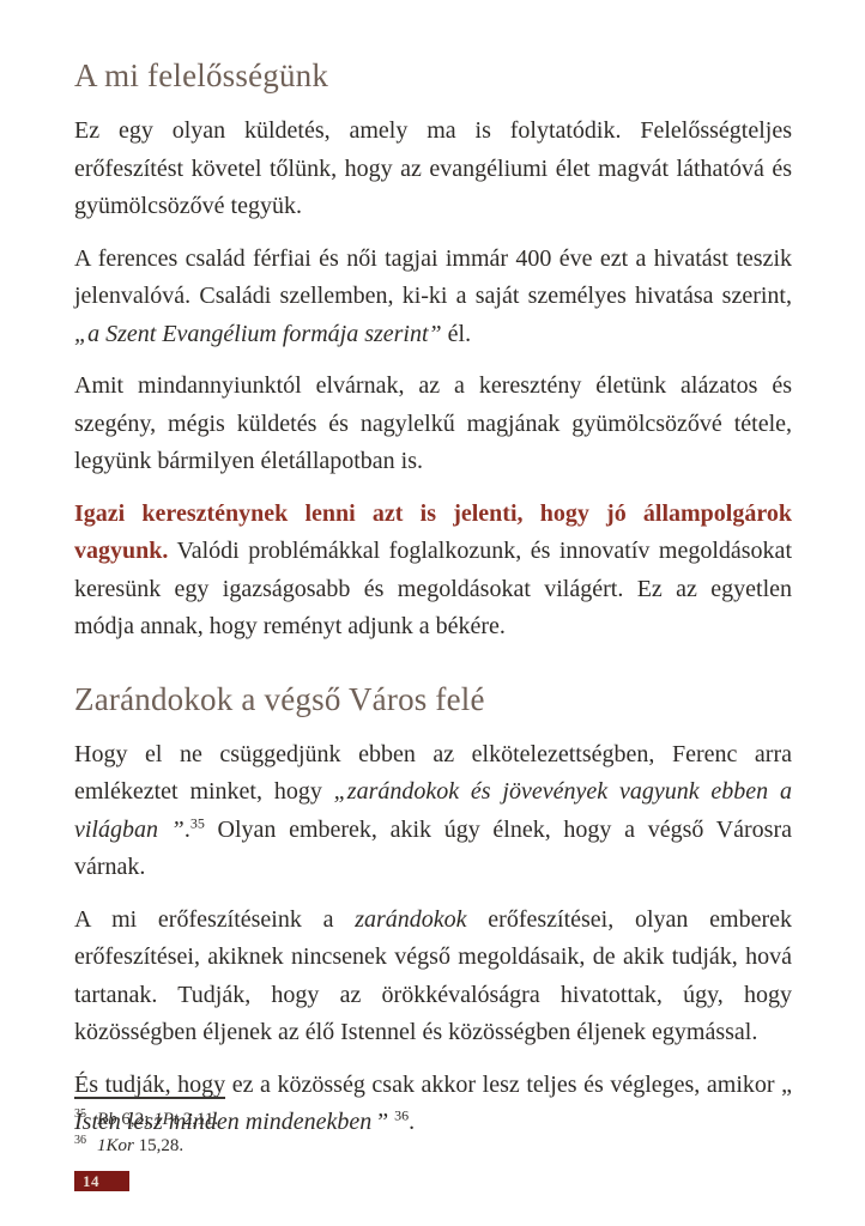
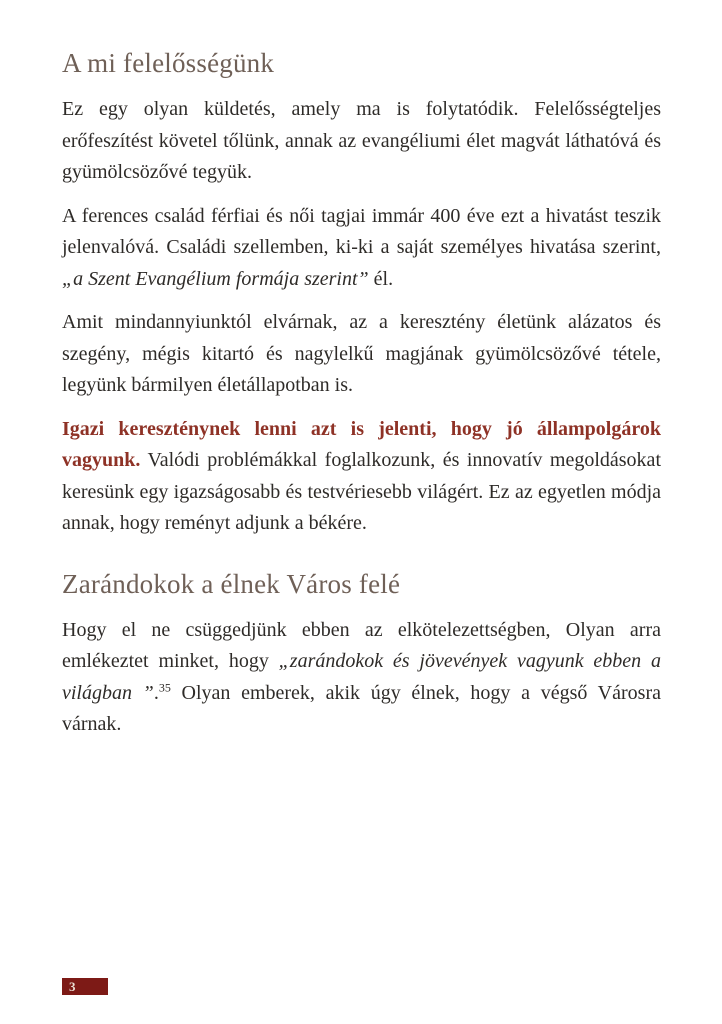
  A mi felelősségünk
- Ez egy olyan küldetés, amely ma is folytatódik. Felelősségteljes erőfeszítést követel tőlünk, hogy az evangéliumi élet magvát láthatóvá és gyümölcsözővé tegyük.
+ Ez egy olyan küldetés, amely ma is folytatódik. Felelősségteljes erőfeszítést követel tőlünk, annak az evangéliumi élet magvát láthatóvá és gyümölcsözővé tegyük.
  A ferences család férfiai és női tagjai immár 400 éve ezt a hivatást teszik jelenvalóvá. Családi szellemben, ki-ki a saját személyes hivatása szerint, „a Szent Evangélium formája szerint” él.
- Amit mindannyiunktól elvárnak, az a keresztény életünk alázatos és szegény, mégis küldetés és nagylelkű magjának gyümölcsözővé tétele, legyünk bármilyen életállapotban is.
+ Amit mindannyiunktól elvárnak, az a keresztény életünk alázatos és szegény, mégis kitartó és nagylelkű magjának gyümölcsözővé tétele, legyünk bármilyen életállapotban is.
- Igazi kereszténynek lenni azt is jelenti, hogy jó állampolgárok vagyunk. Valódi problémákkal foglalkozunk, és innovatív megoldásokat keresünk egy igazságosabb és megoldásokat világért. Ez az egyetlen módja annak, hogy reményt adjunk a békére.
+ Igazi kereszténynek lenni azt is jelenti, hogy jó állampolgárok vagyunk. Valódi problémákkal foglalkozunk, és innovatív megoldásokat keresünk egy igazságosabb és testvériesebb világért. Ez az egyetlen módja annak, hogy reményt adjunk a békére.
- Zarándokok a végső Város felé
+ Zarándokok a élnek Város felé
- Hogy el ne csüggedjünk ebben az elkötelezettségben, Ferenc arra emlékeztet minket, hogy „zarándokok és jövevények vagyunk ebben a világban ”.35 Olyan emberek, akik úgy élnek, hogy a végső Városra várnak.
+ Hogy el ne csüggedjünk ebben az elkötelezettségben, Olyan arra emlékeztet minket, hogy „zarándokok és jövevények vagyunk ebben a világban ”.35 Olyan emberek, akik úgy élnek, hogy a végső Városra várnak.
- A mi erőfeszítéseink a zarándokok erőfeszítései, olyan emberek erőfeszítései, akiknek nincsenek végső megoldásaik, de akik tudják, hová tartanak. Tudják, hogy az örökkévalóságra hivatottak, úgy, hogy közösségben éljenek az élő Istennel és közösségben éljenek egymással.
- És tudják, hogy ez a közösség csak akkor lesz teljes és végleges, amikor „ Isten lesz minden mindenekben ” 36.
- 35 Rb 6,2; 1Pt 2,11.
- 36 1Kor 15,28.
- 14
+ 3
